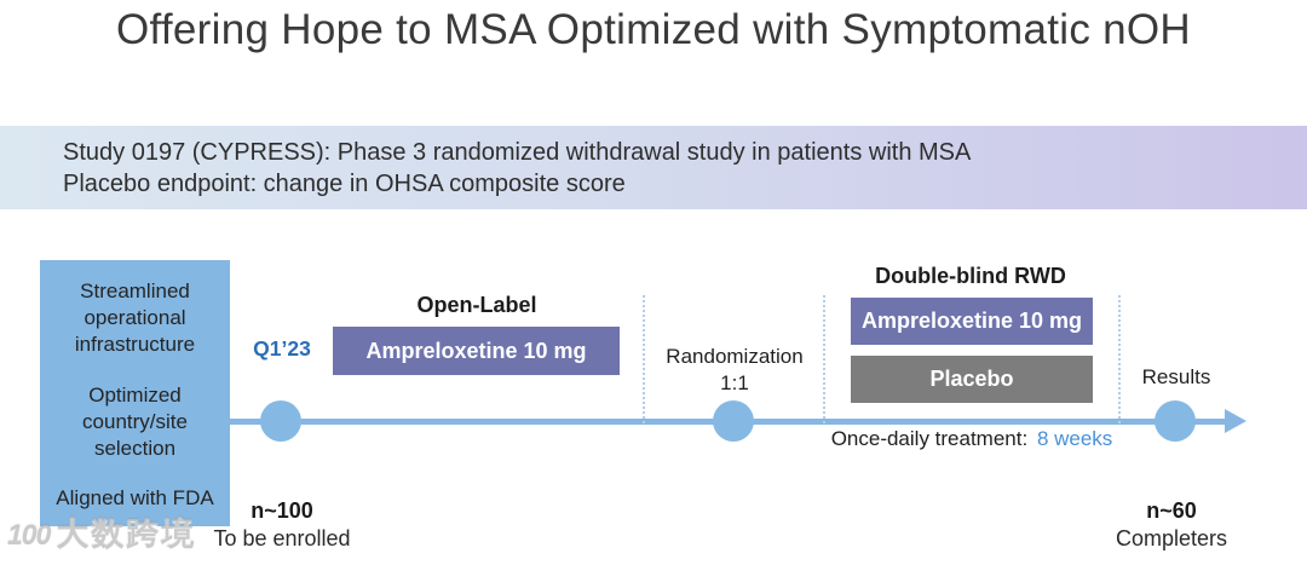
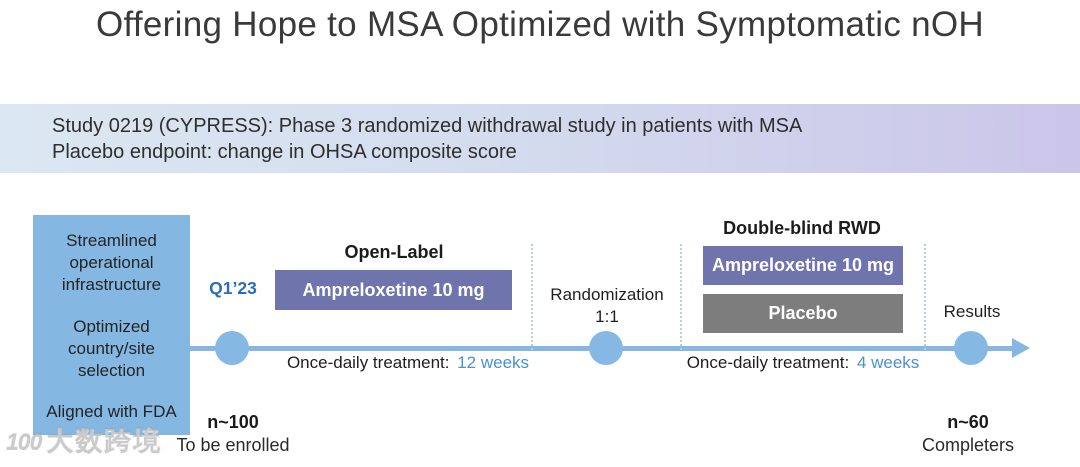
  Offering Hope to MSA Optimized with Symptomatic nOH
- Study 0197 (CYPRESS): Phase 3 randomized withdrawal study in patients with MSA
+ Study 0219 (CYPRESS): Phase 3 randomized withdrawal study in patients with MSA
  Placebo endpoint: change in OHSA composite score
  Streamlined operational infrastructure
  Optimized country/site selection
  Aligned with FDA
  Q1’23
  Open-Label
  Ampreloxetine 10 mg
  Randomization
  1:1
  Double-blind RWD
  Ampreloxetine 10 mg
  Placebo
  Results
+ Once-daily treatment: 12 weeks
- Once-daily treatment: 8 weeks
+ Once-daily treatment: 4 weeks
  n~100
  To be enrolled
  n~60
  Completers
  100
  大数跨境
